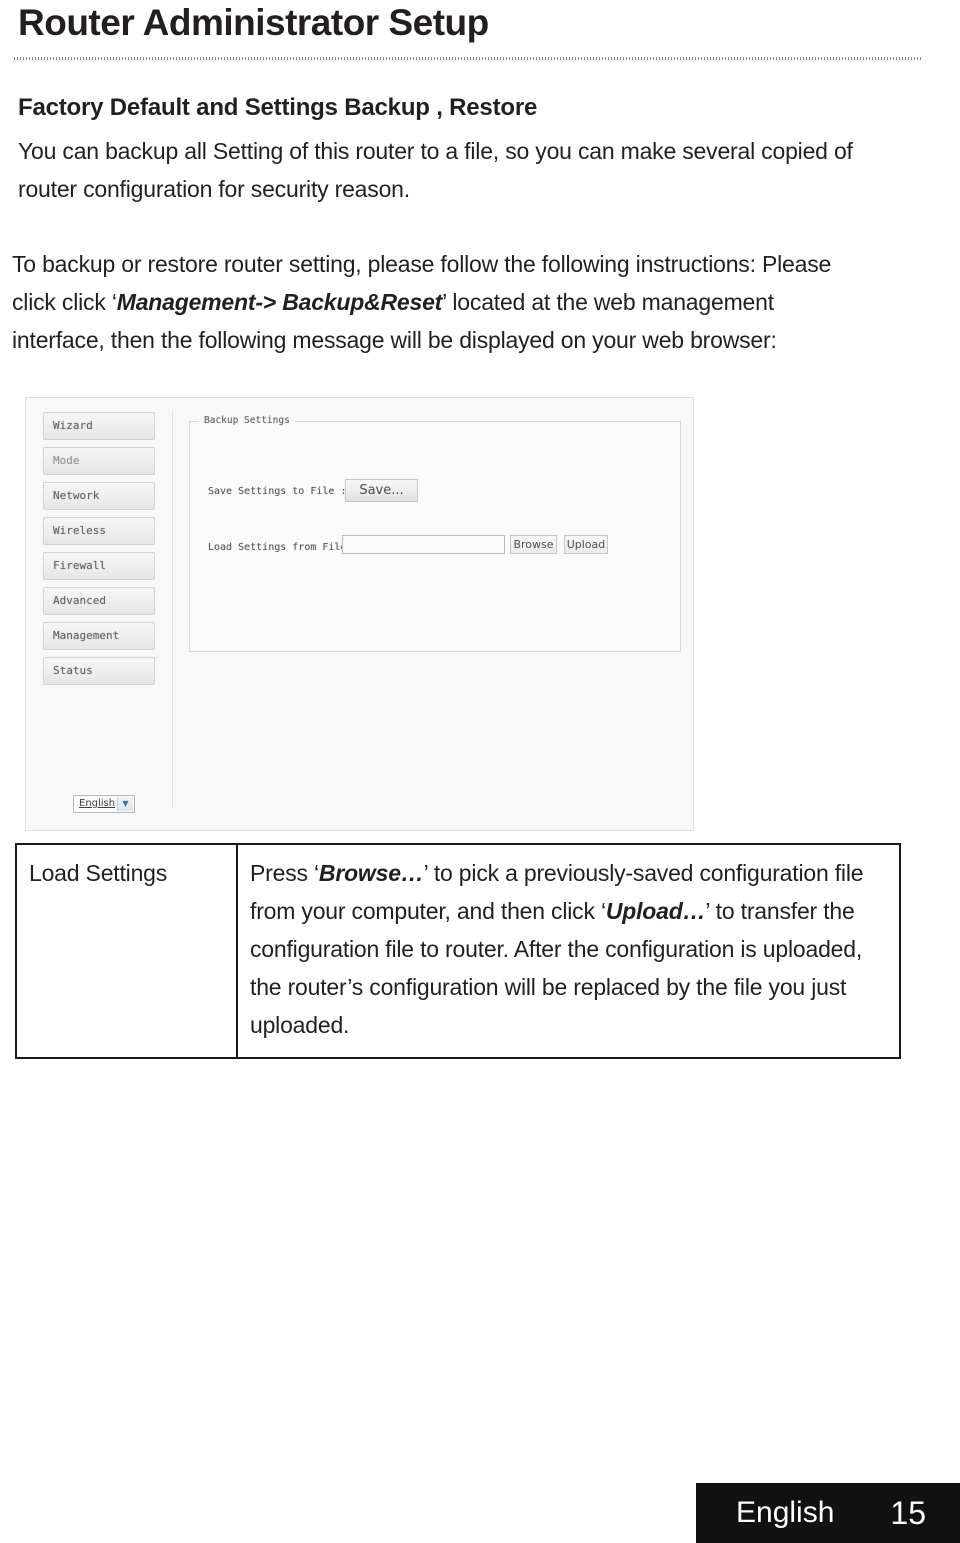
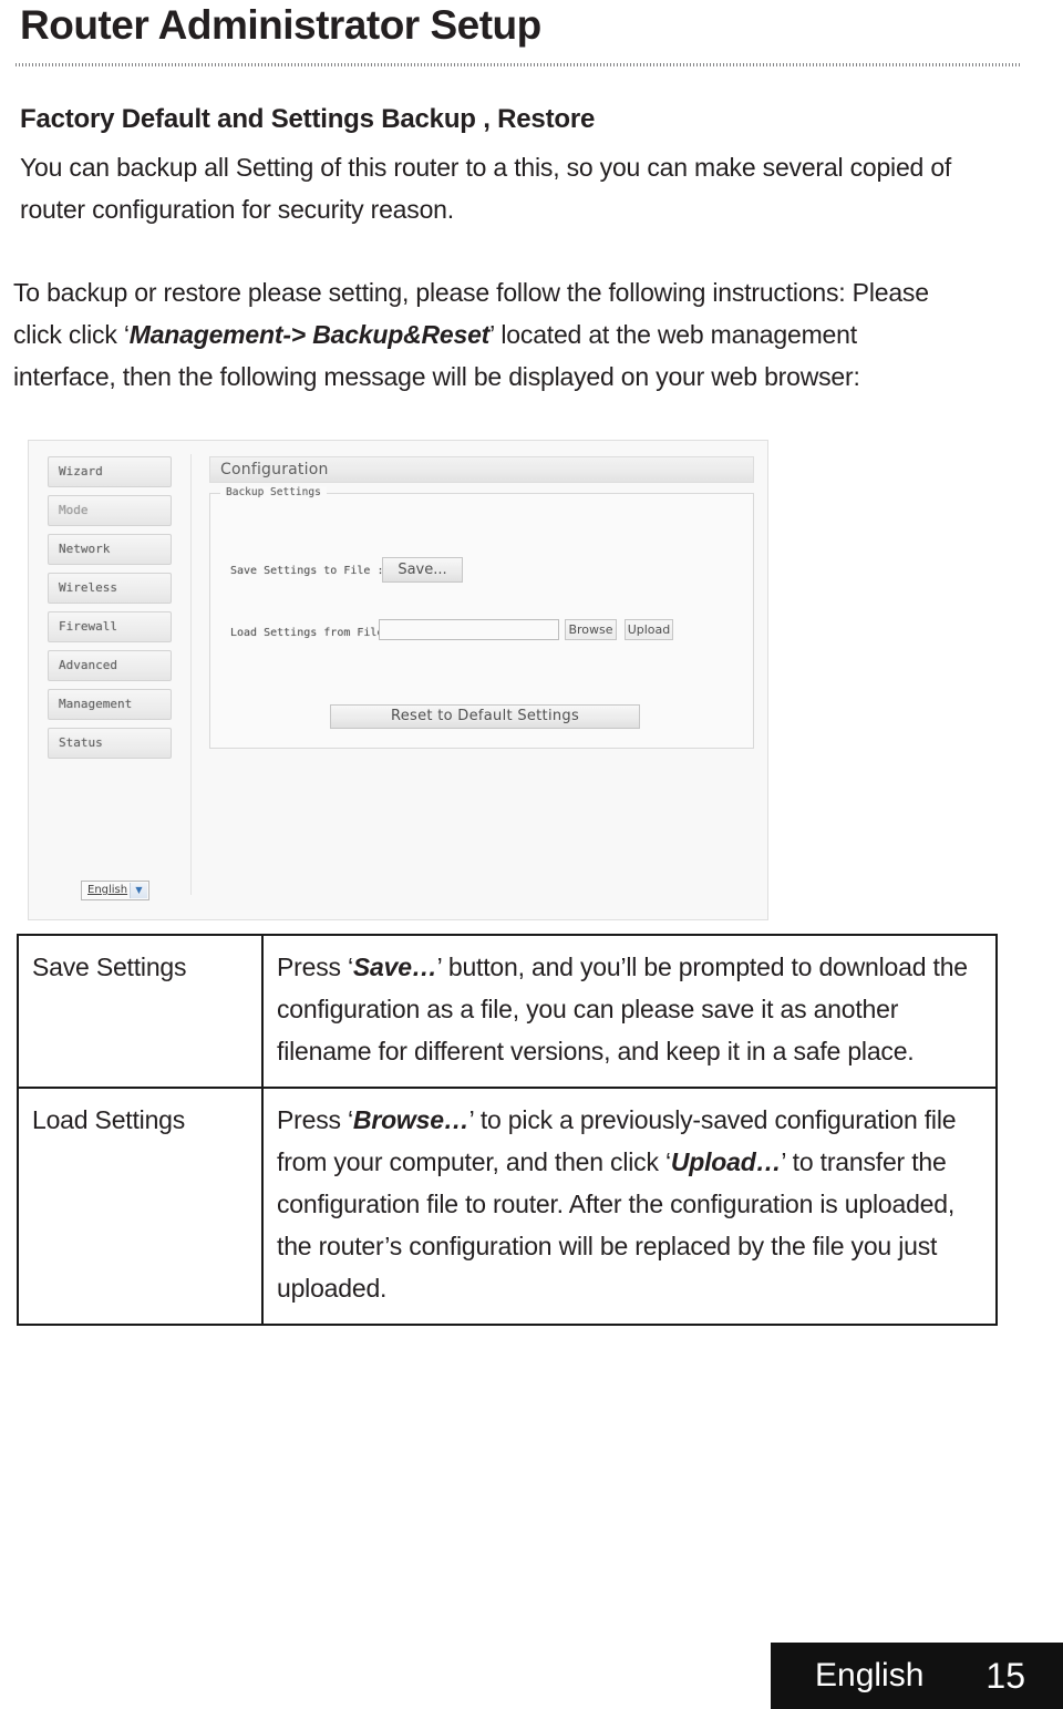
  Router Administrator Setup
  Factory Default and Settings Backup , Restore
- You can backup all Setting of this router to a file, so you can make several copied of router configuration for security reason.
+ You can backup all Setting of this router to a this, so you can make several copied of router configuration for security reason.
- To backup or restore router setting, please follow the following instructions: Please click click ‘Management-> Backup&Reset’ located at the web management interface, then the following message will be displayed on your web browser:
+ To backup or restore please setting, please follow the following instructions: Please click click ‘Management-> Backup&Reset’ located at the web management interface, then the following message will be displayed on your web browser:
  Wizard
  Mode
  Network
  Wireless
  Firewall
  Advanced
  Management
  Status
  English
  ▼
+ Configuration
  Backup Settings
  Save Settings to File :
  Save...
  Load Settings from Fil
  Browse
  Upload
+ Reset to Default Settings
+ Save Settings	Press ‘Save…’ button, and you’ll be prompted to download the configuration as a file, you can please save it as another filename for different versions, and keep it in a safe place.
  Load Settings	Press ‘Browse…’ to pick a previously-saved configuration file from your computer, and then click ‘Upload…’ to transfer the configuration file to router. After the configuration is uploaded, the router’s configuration will be replaced by the file you just uploaded.
  English
  15
